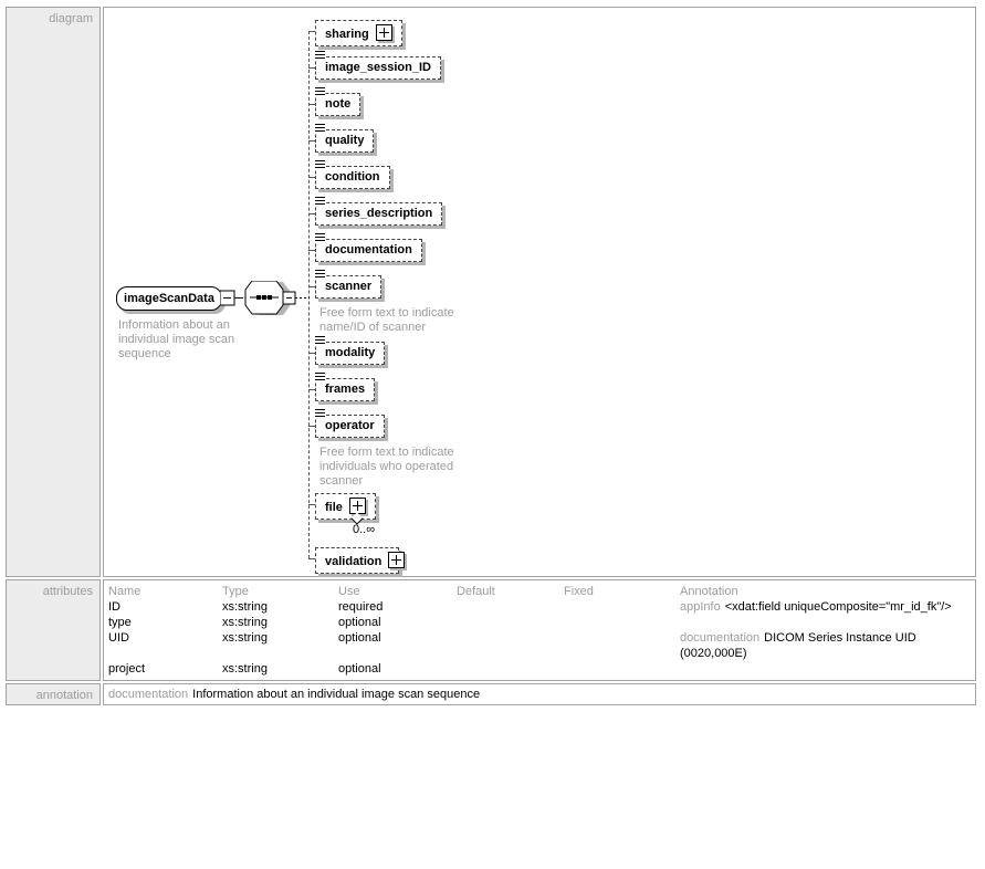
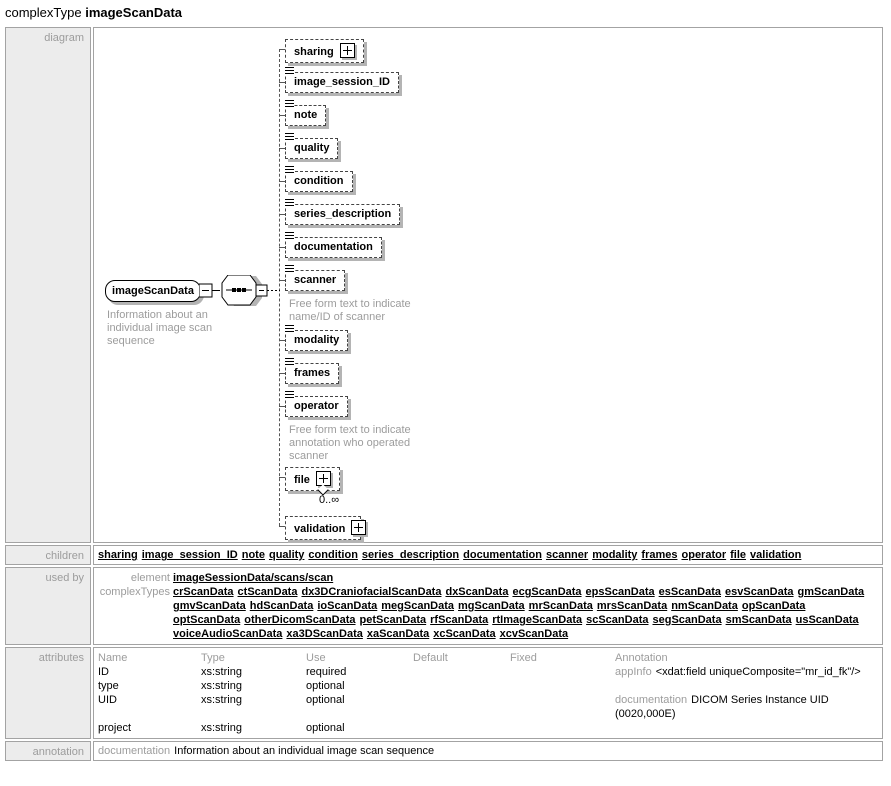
+ complexType imageScanData
- diagram	imageScanData Information about an individual image scan sequence sharingimage_session_IDnotequalityconditionseries_descriptiondocumentationscannerFree form text to indicate name/ID of scannermodalityframesoperatorFree form text to indicate individuals who operated scannerfile0..∞validation
+ diagram	imageScanData Information about an individual image scan sequence sharingimage_session_IDnotequalityconditionseries_descriptiondocumentationscannerFree form text to indicate name/ID of scannermodalityframesoperatorFree form text to indicate annotation who operated scannerfile0..∞validation
+ children	sharing image_session_ID note quality condition series_description documentation scanner modality frames operator file validation
+ used by	element imageSessionData/scans/scan complexTypes crScanData ctScanData dx3DCraniofacialScanData dxScanData ecgScanData epsScanData esScanData esvScanData gmScanDatagmvScanData hdScanData ioScanData megScanData mgScanData mrScanData mrsScanData nmScanData opScanDataoptScanData otherDicomScanData petScanData rfScanData rtImageScanData scScanData segScanData smScanData usScanDatavoiceAudioScanData xa3DScanData xaScanData xcScanData xcvScanData
  attributes	Name Type Use Default Fixed AnnotationID xs:string required appInfo <xdat:field uniqueComposite="mr_id_fk"/>type xs:string optionalUID xs:string optional documentation DICOM Series Instance UID (0020,000E)project xs:string optional
  annotation	documentation Information about an individual image scan sequence
